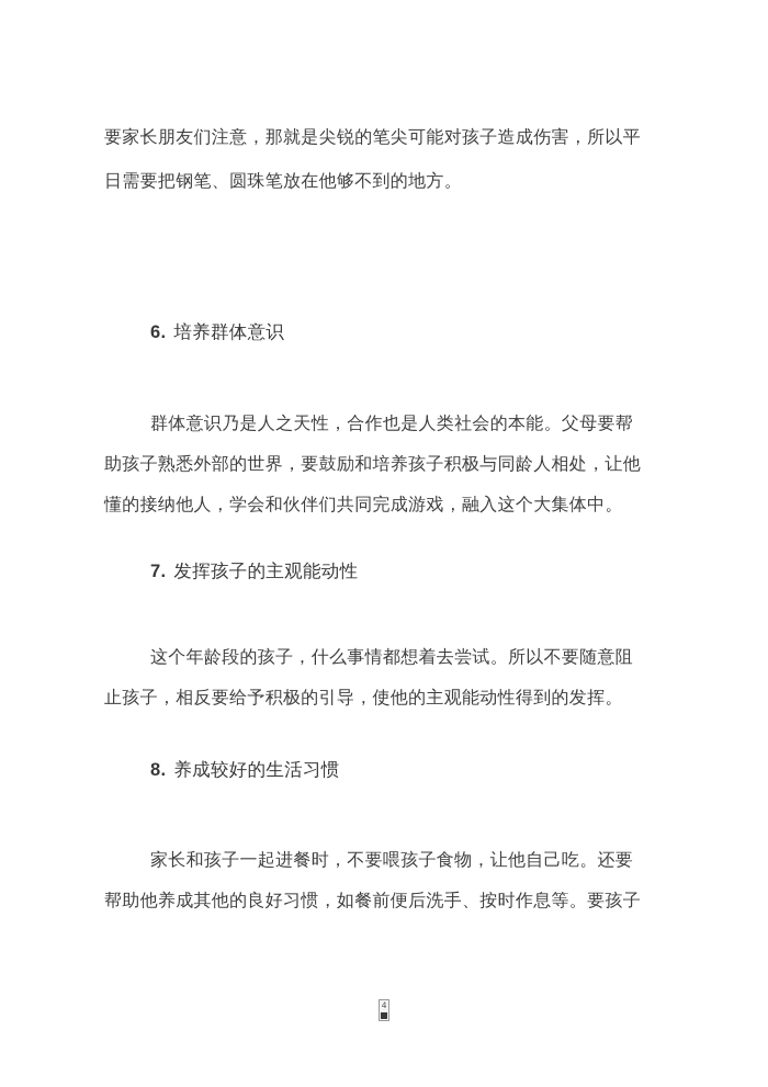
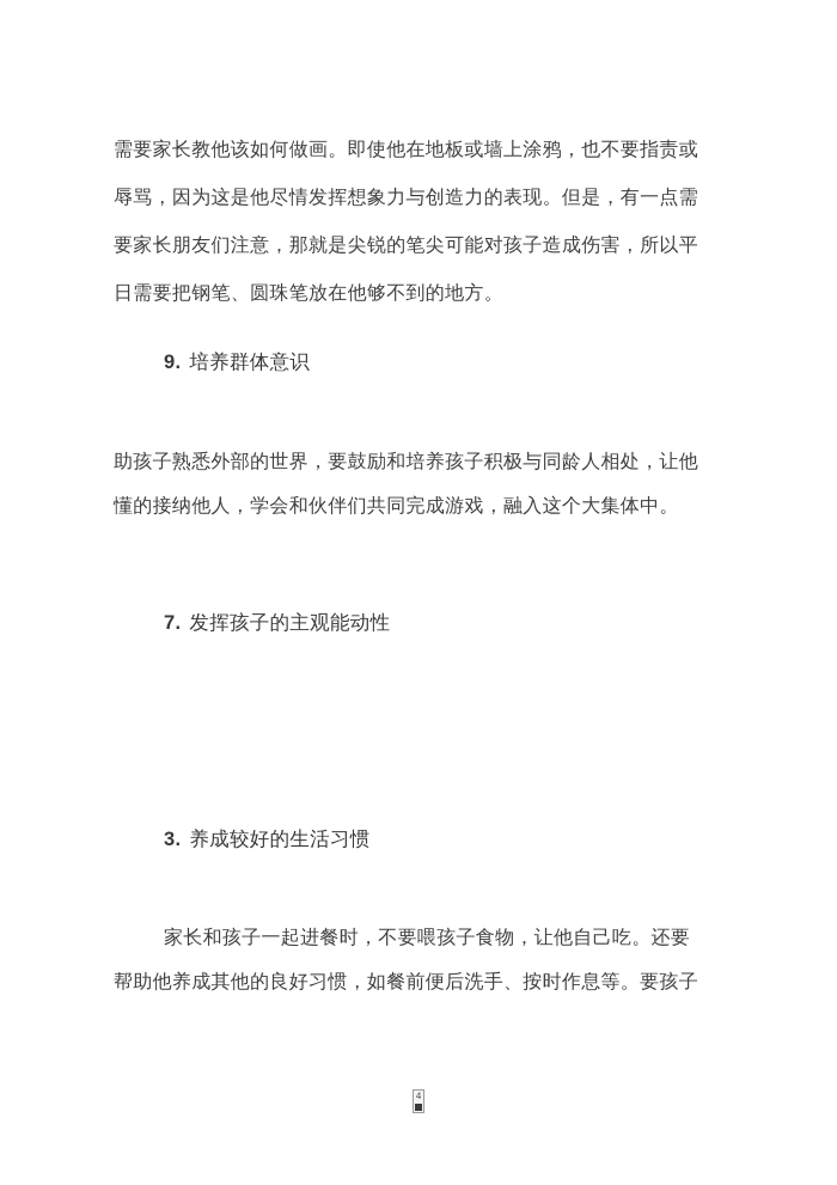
+ 需要家长教他该如何做画。即使他在地板或墙上涂鸦，也不要指责或
+ 辱骂，因为这是他尽情发挥想象力与创造力的表现。但是，有一点需
  要家长朋友们注意，那就是尖锐的笔尖可能对孩子造成伤害，所以平
  日需要把钢笔、圆珠笔放在他够不到的地方。
- 6. 培养群体意识
+ 9. 培养群体意识
- 群体意识乃是人之天性，合作也是人类社会的本能。父母要帮
  助孩子熟悉外部的世界，要鼓励和培养孩子积极与同龄人相处，让他
  懂的接纳他人，学会和伙伴们共同完成游戏，融入这个大集体中。
  7. 发挥孩子的主观能动性
- 这个年龄段的孩子，什么事情都想着去尝试。所以不要随意阻
- 止孩子，相反要给予积极的引导，使他的主观能动性得到的发挥。
- 8. 养成较好的生活习惯
+ 3. 养成较好的生活习惯
  家长和孩子一起进餐时，不要喂孩子食物，让他自己吃。还要
  帮助他养成其他的良好习惯，如餐前便后洗手、按时作息等。要孩子
  4
